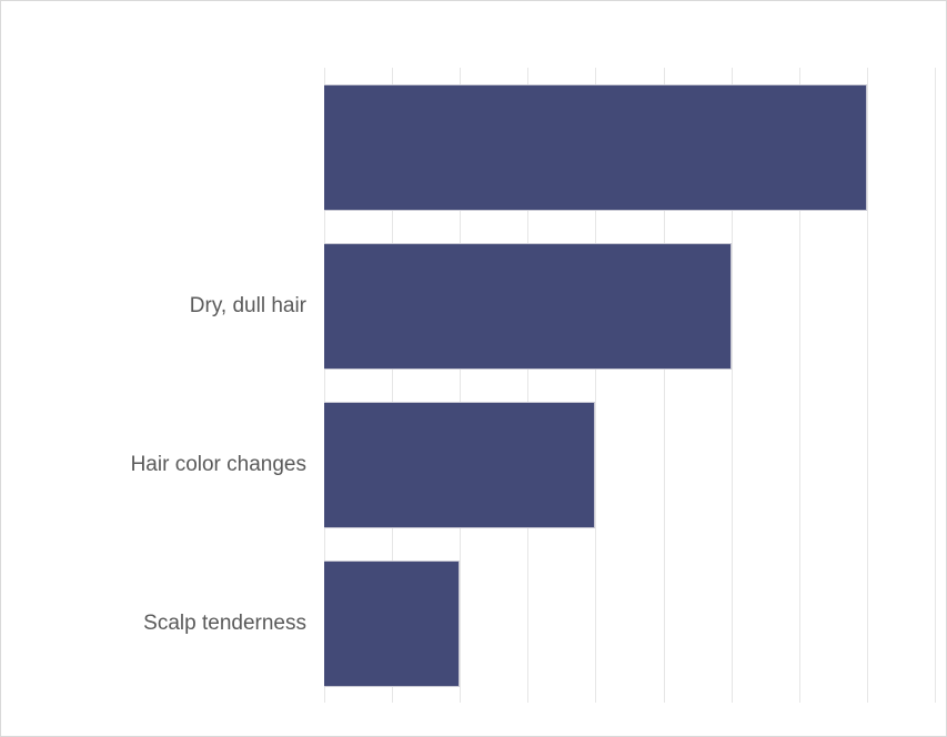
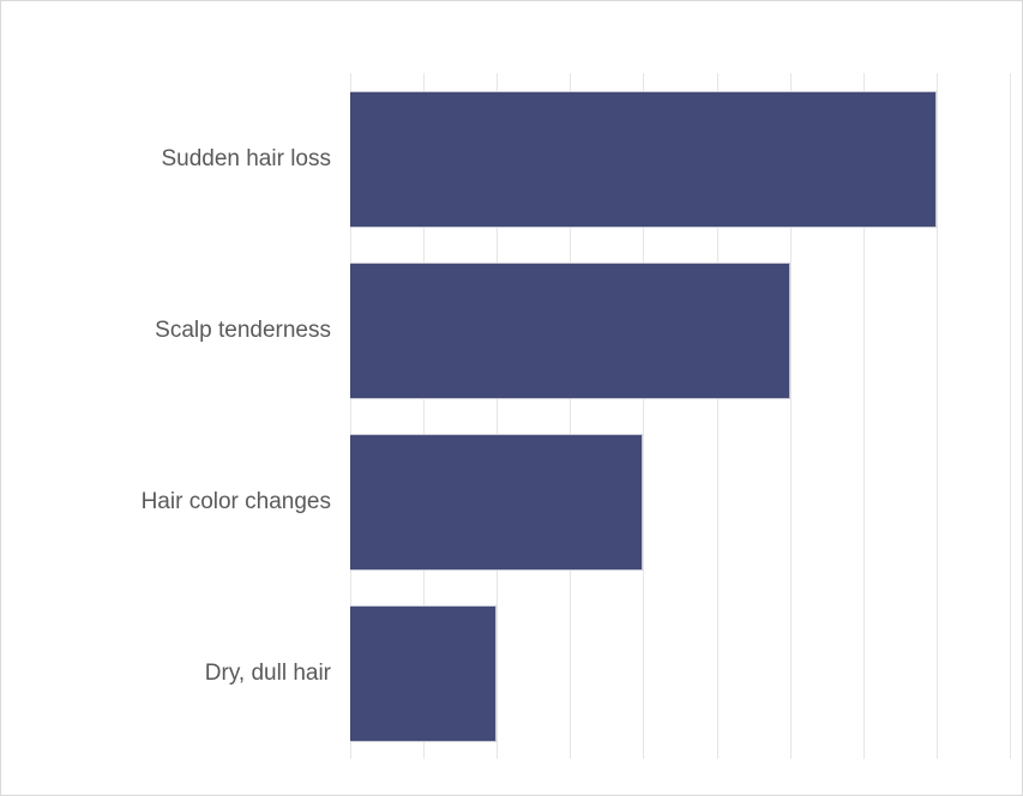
+ Sudden hair loss
- Dry, dull hair
+ Scalp tenderness
  Hair color changes
- Scalp tenderness
+ Dry, dull hair
